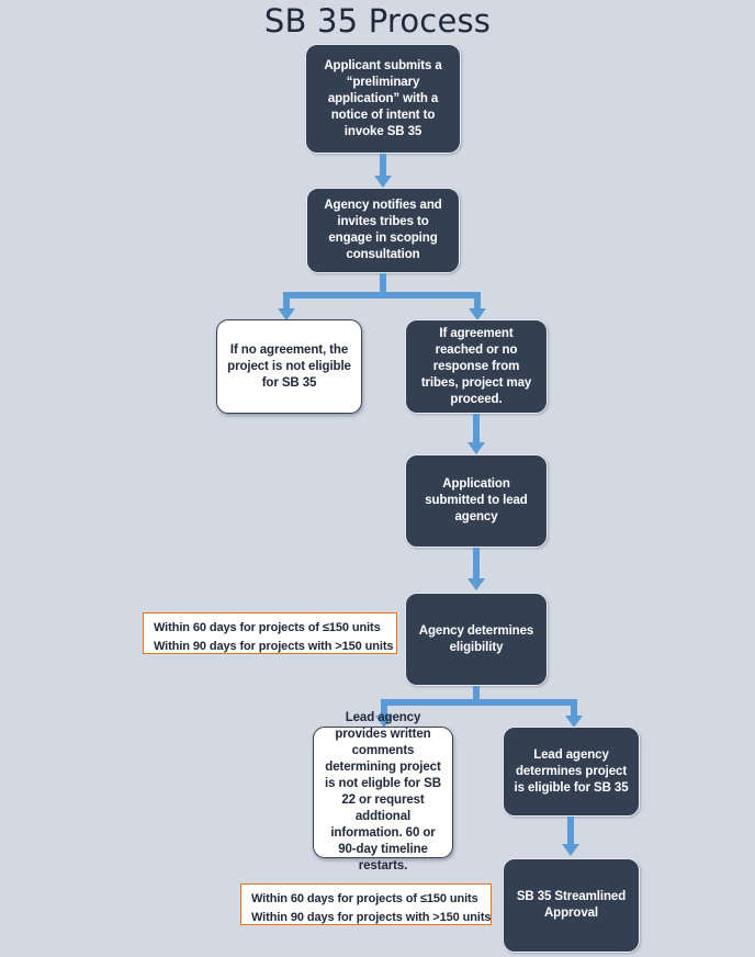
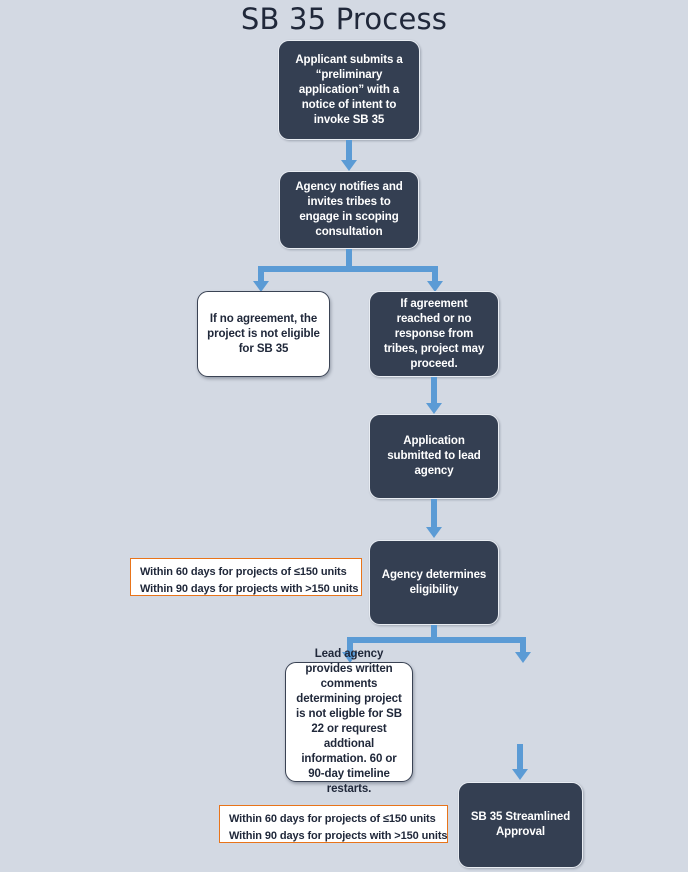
  SB 35 Process
  Applicant submits a “preliminary application” with a notice of intent to invoke SB 35
  Agency notifies and invites tribes to engage in scoping consultation
  If no agreement, the project is not eligible for SB 35
  If agreement reached or no response from tribes, project may proceed.
  Application submitted to lead agency
  Within 60 days for projects of ≤150 units
  Within 90 days for projects with >150 units
  Agency determines eligibility
  Lead agency provides written comments determining project is not eligble for SB 22 or requrest addtional information. 60 or 90-day timeline restarts.
- Lead agency determines project is eligible for SB 35
  Within 60 days for projects of ≤150 units
  Within 90 days for projects with >150 units
  SB 35 Streamlined Approval
